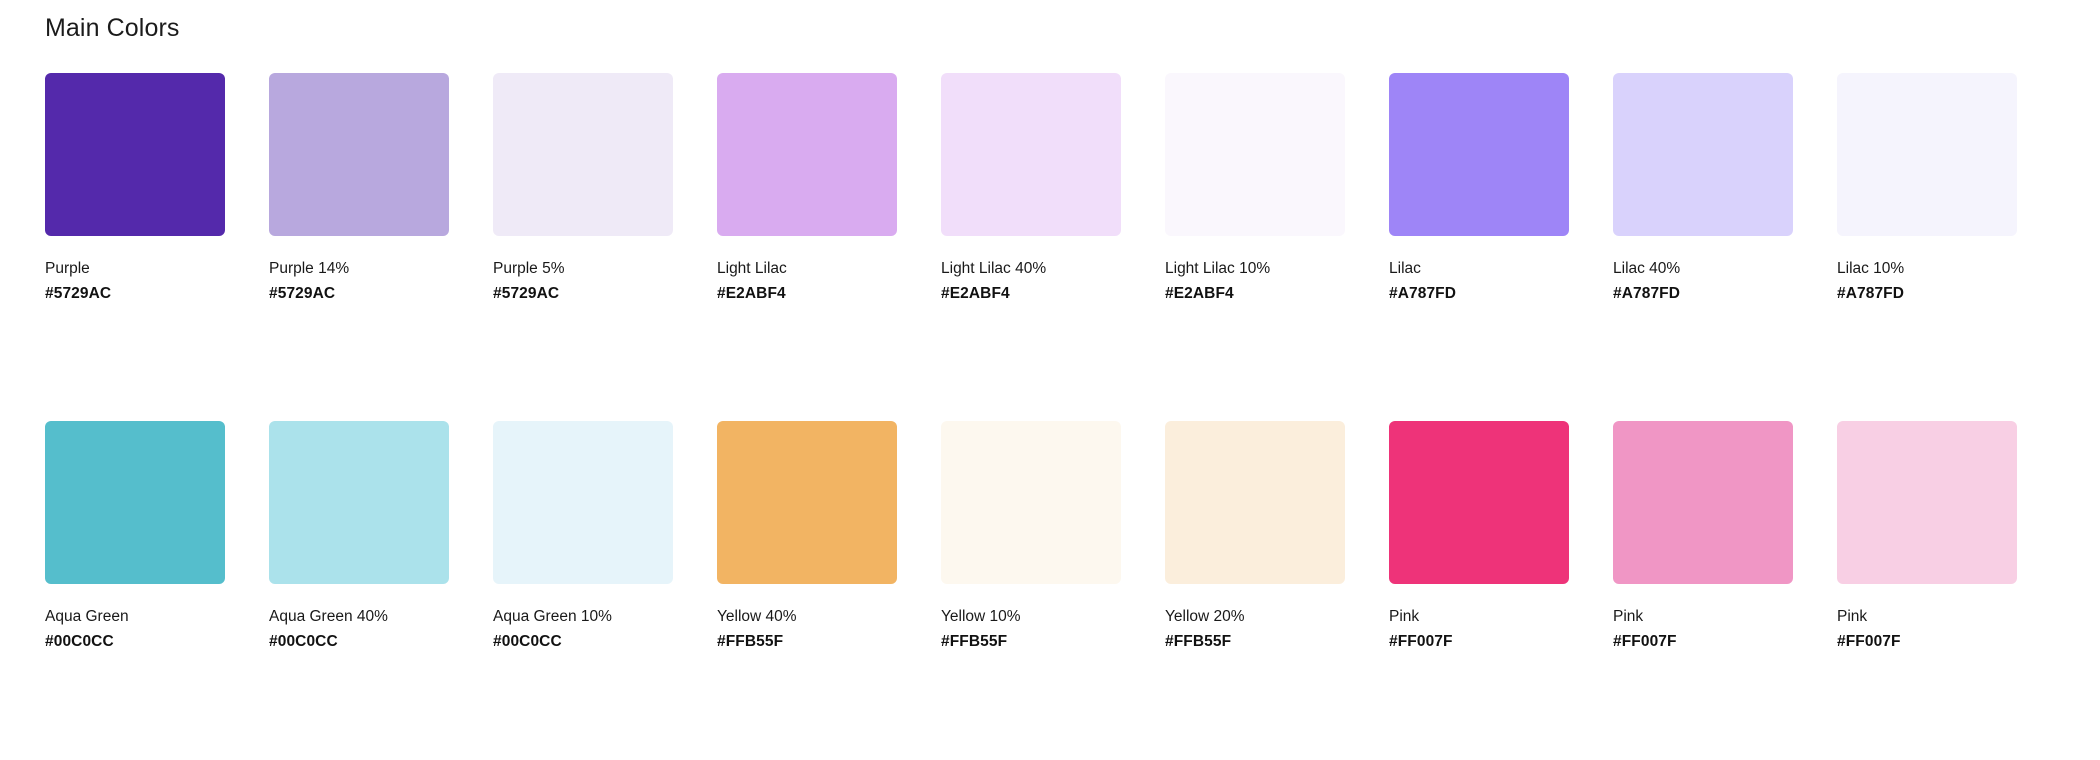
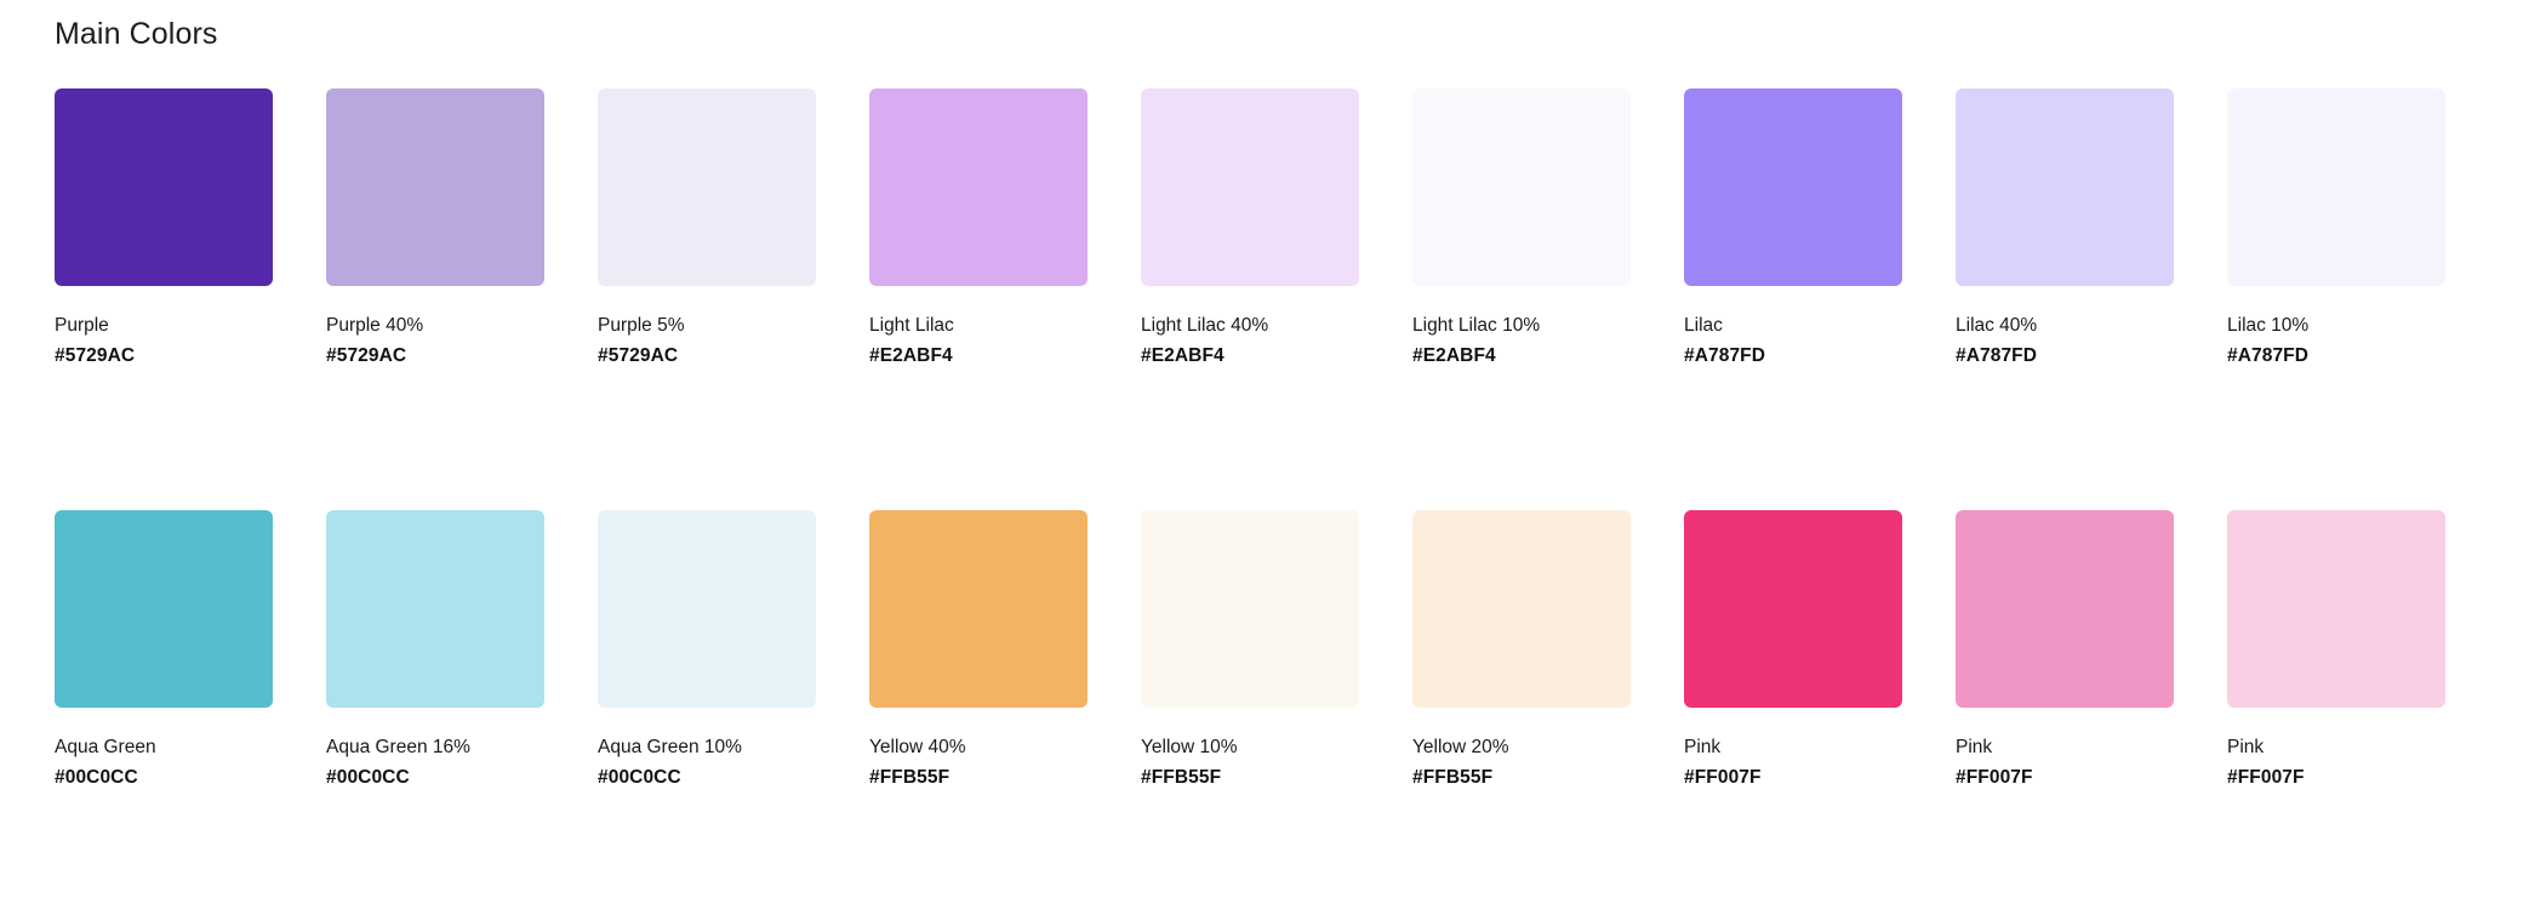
  Main Colors
  Purple
  #5729AC
- Purple 14%
+ Purple 40%
  #5729AC
  Purple 5%
  #5729AC
  Light Lilac
  #E2ABF4
  Light Lilac 40%
  #E2ABF4
  Light Lilac 10%
  #E2ABF4
  Lilac
  #A787FD
  Lilac 40%
  #A787FD
  Lilac 10%
  #A787FD
  Aqua Green
  #00C0CC
- Aqua Green 40%
+ Aqua Green 16%
  #00C0CC
  Aqua Green 10%
  #00C0CC
  Yellow 40%
  #FFB55F
  Yellow 10%
  #FFB55F
  Yellow 20%
  #FFB55F
  Pink
  #FF007F
  Pink
  #FF007F
  Pink
  #FF007F
